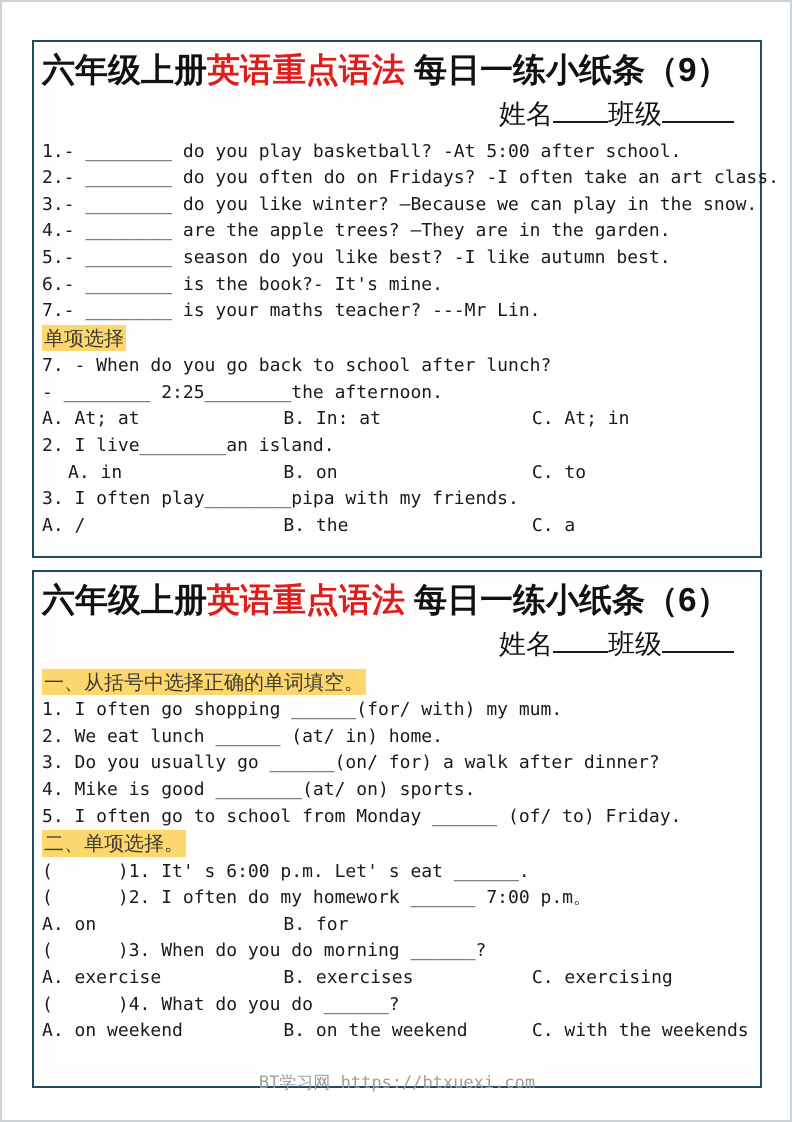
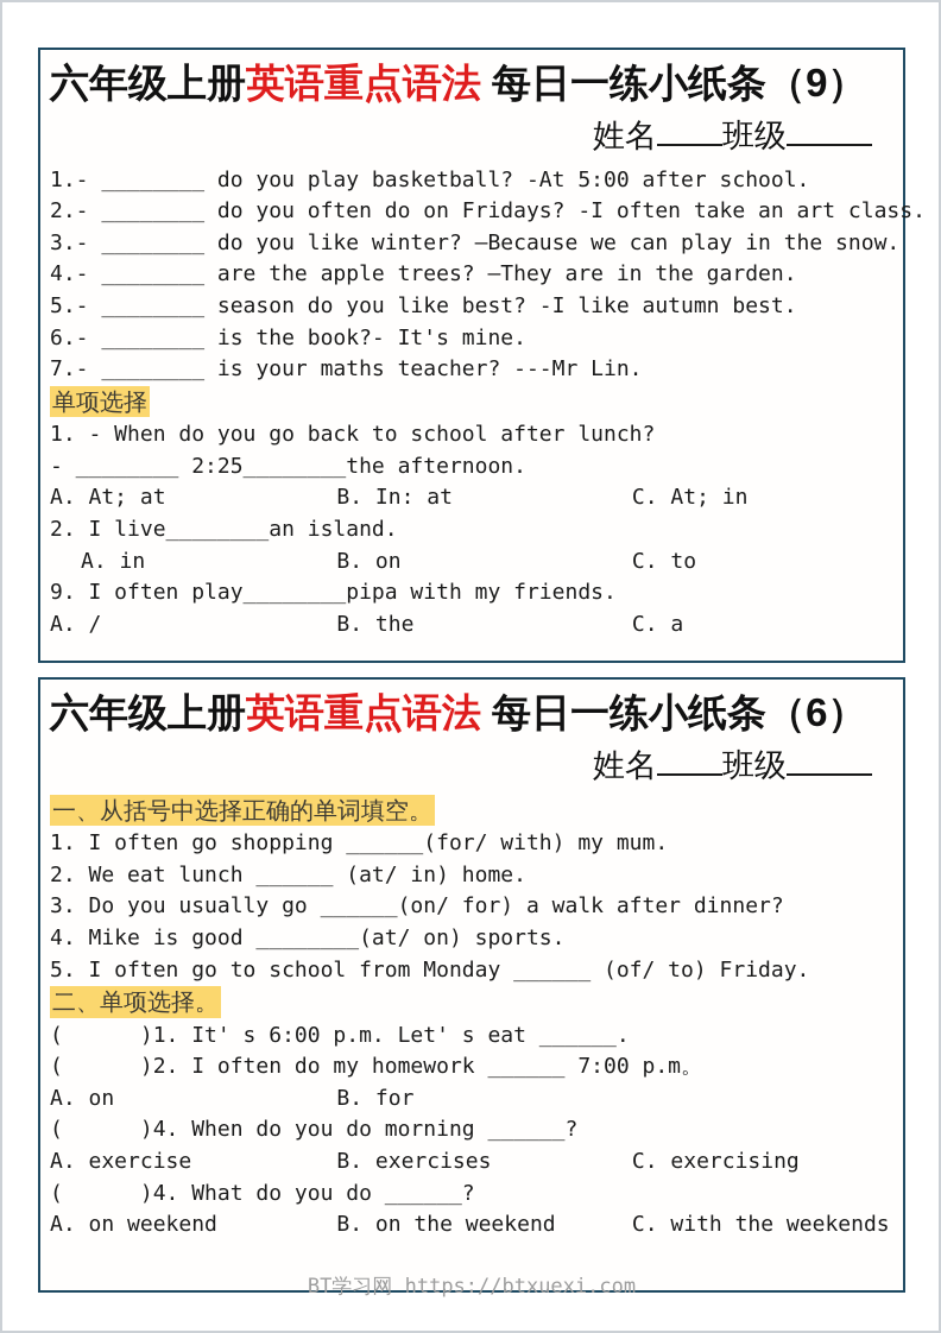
  六年级上册英语重点语法 每日一练小纸条（9）
  姓名 班级
  1.- ________ do you play basketball? -At 5:00 after school.
  2.- ________ do you often do on Fridays? -I often take an art class.
  3.- ________ do you like winter? —Because we can play in the snow.
  4.- ________ are the apple trees? —They are in the garden.
  5.- ________ season do you like best? -I like autumn best.
  6.- ________ is the book?- It's mine.
  7.- ________ is your maths teacher? ---Mr Lin.
  单项选择
- 7. - When do you go back to school after lunch?
+ 1. - When do you go back to school after lunch?
  - ________ 2:25________the afternoon.
  A. At; at
  B. In: at
  C. At; in
  2. I live________an island.
  A. in
  B. on
  C. to
- 3. I often play________pipa with my friends.
+ 9. I often play________pipa with my friends.
  A. /
  B. the
  C. a
  六年级上册英语重点语法 每日一练小纸条（6）
  姓名 班级
  一、从括号中选择正确的单词填空。
  1. I often go shopping ______(for/ with) my mum.
  2. We eat lunch ______ (at/ in) home.
  3. Do you usually go ______(on/ for) a walk after dinner?
  4. Mike is good ________(at/ on) sports.
  5. I often go to school from Monday ______ (of/ to) Friday.
  二、单项选择。
  ( )1. It' s 6:00 p.m. Let' s eat ______.
  ( )2. I often do my homework ______ 7:00 p.m。
  A. on
  B. for
- ( )3. When do you do morning ______?
+ ( )4. When do you do morning ______?
  A. exercise
  B. exercises
  C. exercising
  ( )4. What do you do ______?
  A. on weekend
  B. on the weekend
  C. with the weekends
  BT学习网 https://btxuexi.com
